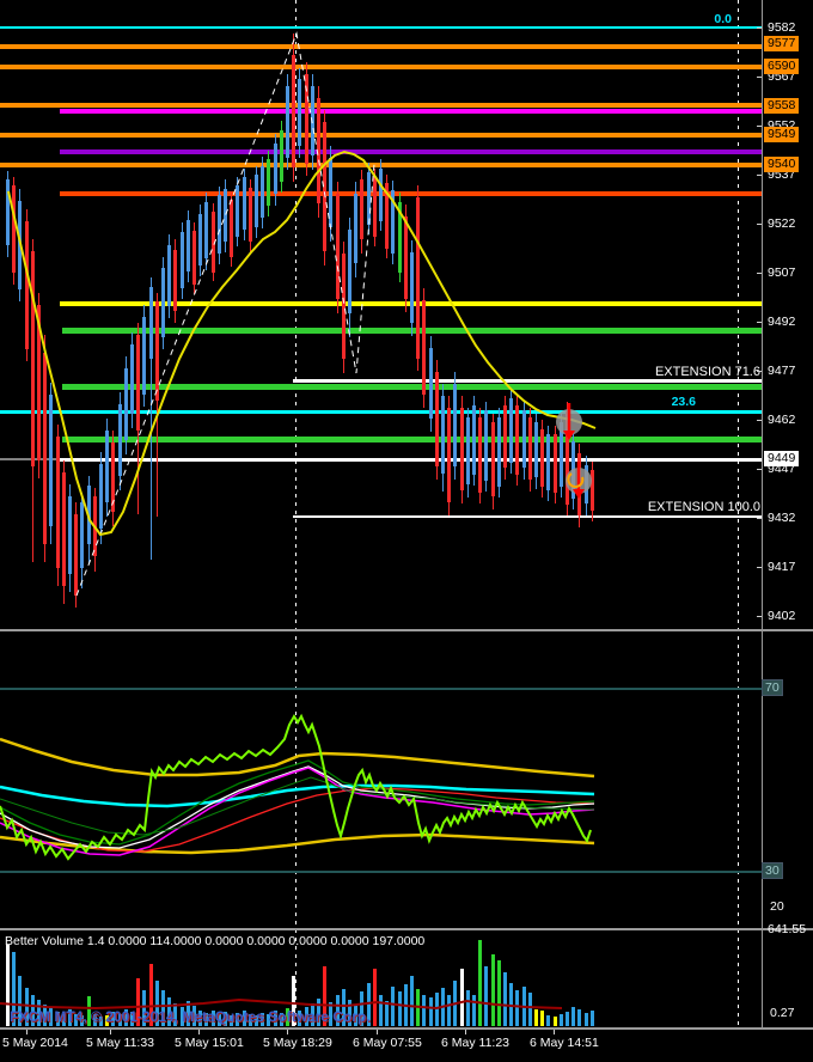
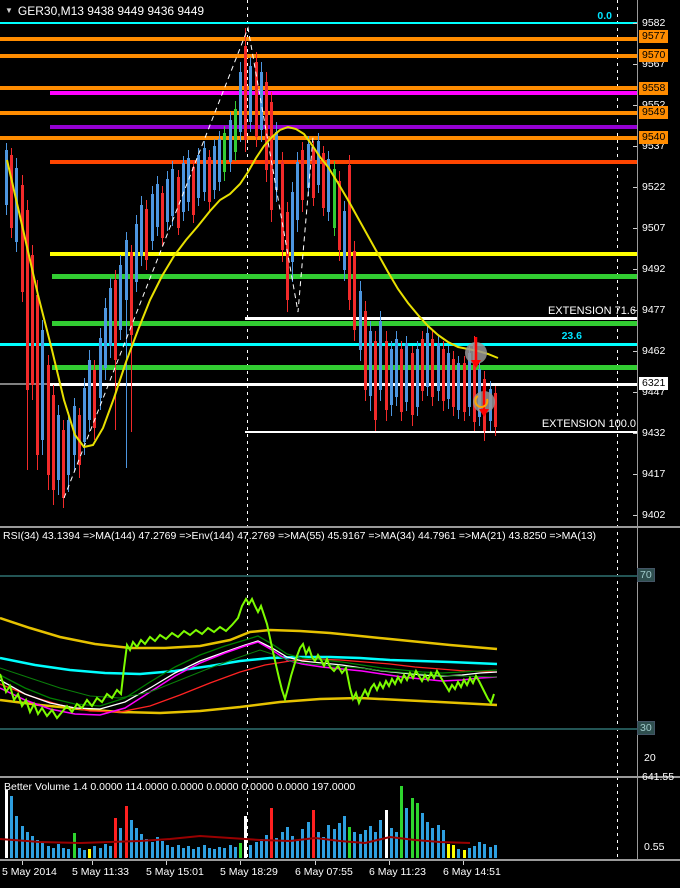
+ ▼ GER30,M13 9438 9449 9436 9449
+ RSI(34) 43.1394 =>MA(144) 47.2769 =>Env(144) 47.2769 =>MA(55) 45.9167 =>MA(34) 44.7961 =>MA(21) 43.8250 =>MA(13)
  Better Volume 1.4 0.0000 114.0000 0.0000 0.0000 0.0000 0.0000 197.0000
- FXCM MT4, © 2001-2014, MetaQuotes Software Corp.
  0.0
  23.6
  EXTENSION 71.6
  EXTENSION 100.0
  9582
  9567
  9552
  9537
  9522
  9507
  9492
  9477
  9462
  9447
  9432
  9417
  9402
  9577
- 6590
+ 9570
  9558
  9549
  9540
- 9449
+ 6321
  70
  30
  20
  5 May 2014
  5 May 11:33
  5 May 15:01
  5 May 18:29
  6 May 07:55
  6 May 11:23
  6 May 14:51
  641.55
- 0.27
+ 0.55
